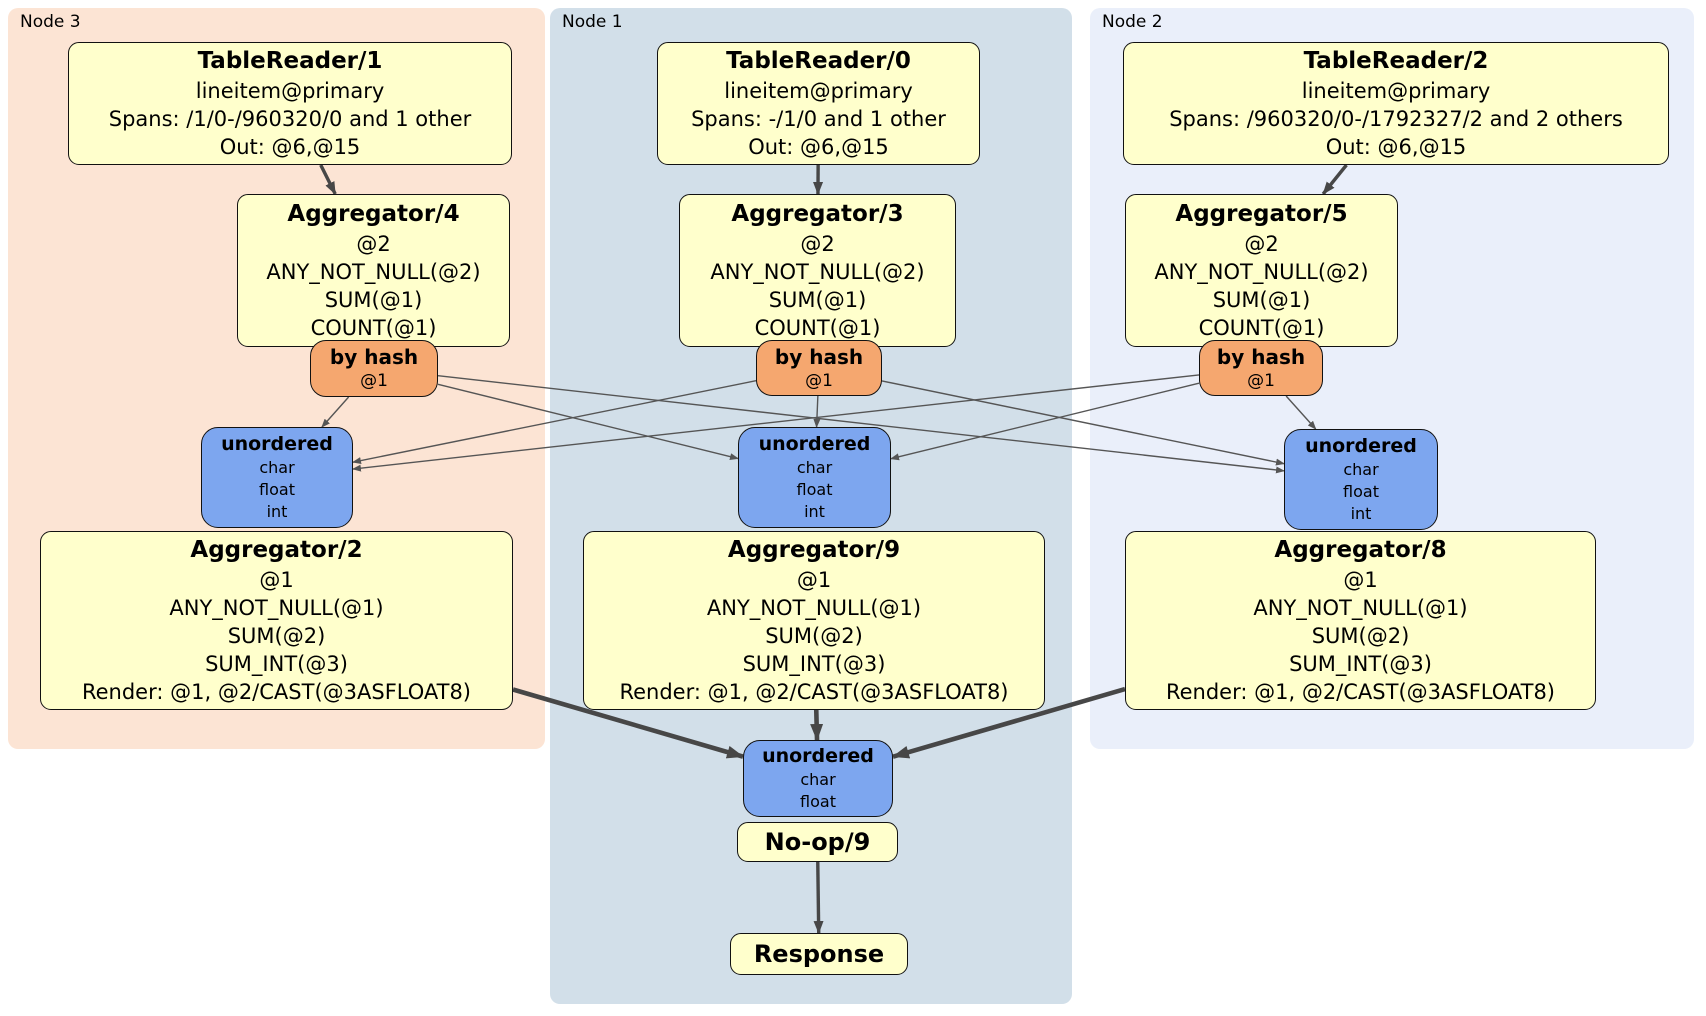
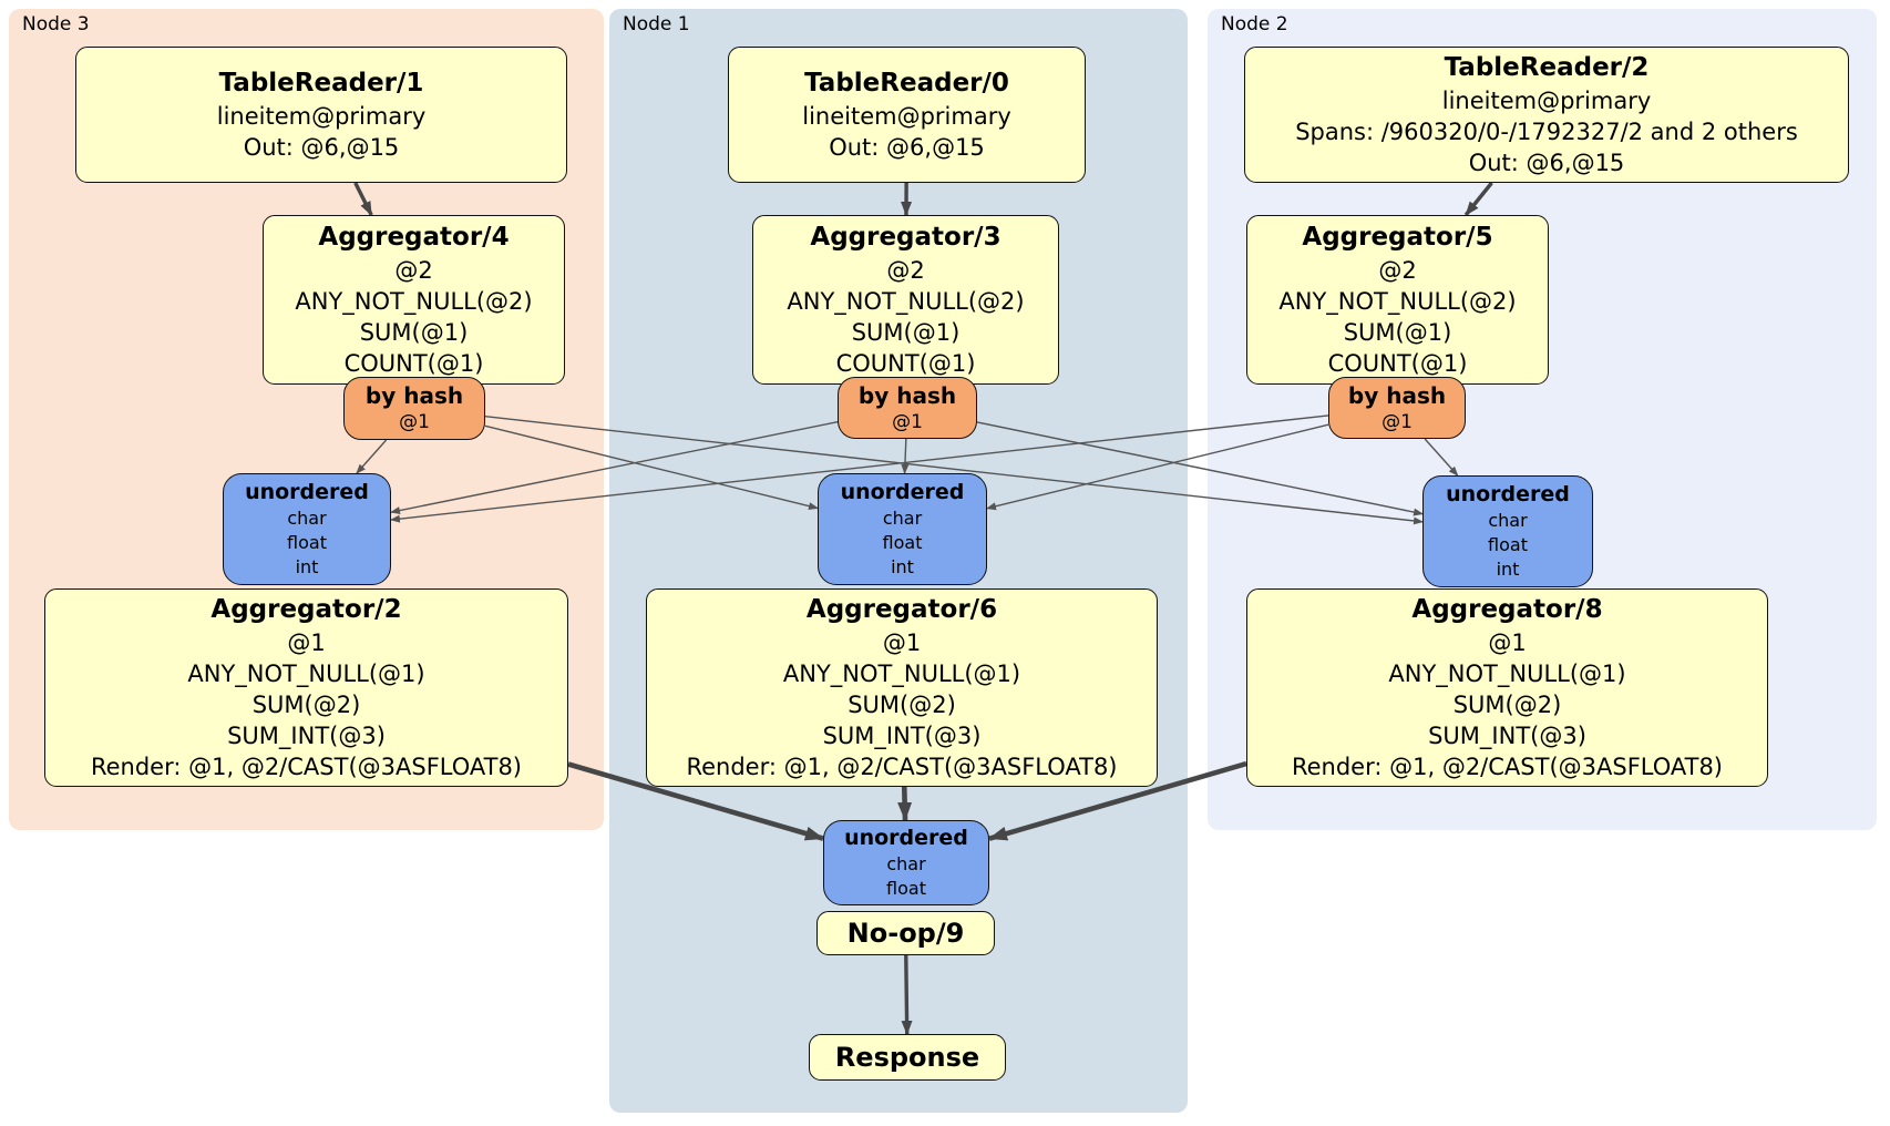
  Node 3
  Node 1
  Node 2
  TableReader/1
  lineitem@primary
- Spans: /1/0-/960320/0 and 1 other
  Out: @6,@15
  Aggregator/4
  @2
  ANY_NOT_NULL(@2)
  SUM(@1)
  COUNT(@1)
  by hash
  @1
  unordered
  char
  float
  int
  Aggregator/2
  @1
  ANY_NOT_NULL(@1)
  SUM(@2)
  SUM_INT(@3)
  Render: @1, @2/CAST(@3ASFLOAT8)
  TableReader/0
  lineitem@primary
- Spans: -/1/0 and 1 other
  Out: @6,@15
  Aggregator/3
  @2
  ANY_NOT_NULL(@2)
  SUM(@1)
  COUNT(@1)
  by hash
  @1
  unordered
  char
  float
  int
- Aggregator/9
+ Aggregator/6
  @1
  ANY_NOT_NULL(@1)
  SUM(@2)
  SUM_INT(@3)
  Render: @1, @2/CAST(@3ASFLOAT8)
  TableReader/2
  lineitem@primary
  Spans: /960320/0-/1792327/2 and 2 others
  Out: @6,@15
  Aggregator/5
  @2
  ANY_NOT_NULL(@2)
  SUM(@1)
  COUNT(@1)
  by hash
  @1
  unordered
  char
  float
  int
  Aggregator/8
  @1
  ANY_NOT_NULL(@1)
  SUM(@2)
  SUM_INT(@3)
  Render: @1, @2/CAST(@3ASFLOAT8)
  unordered
  char
  float
  No-op/9
  Response
